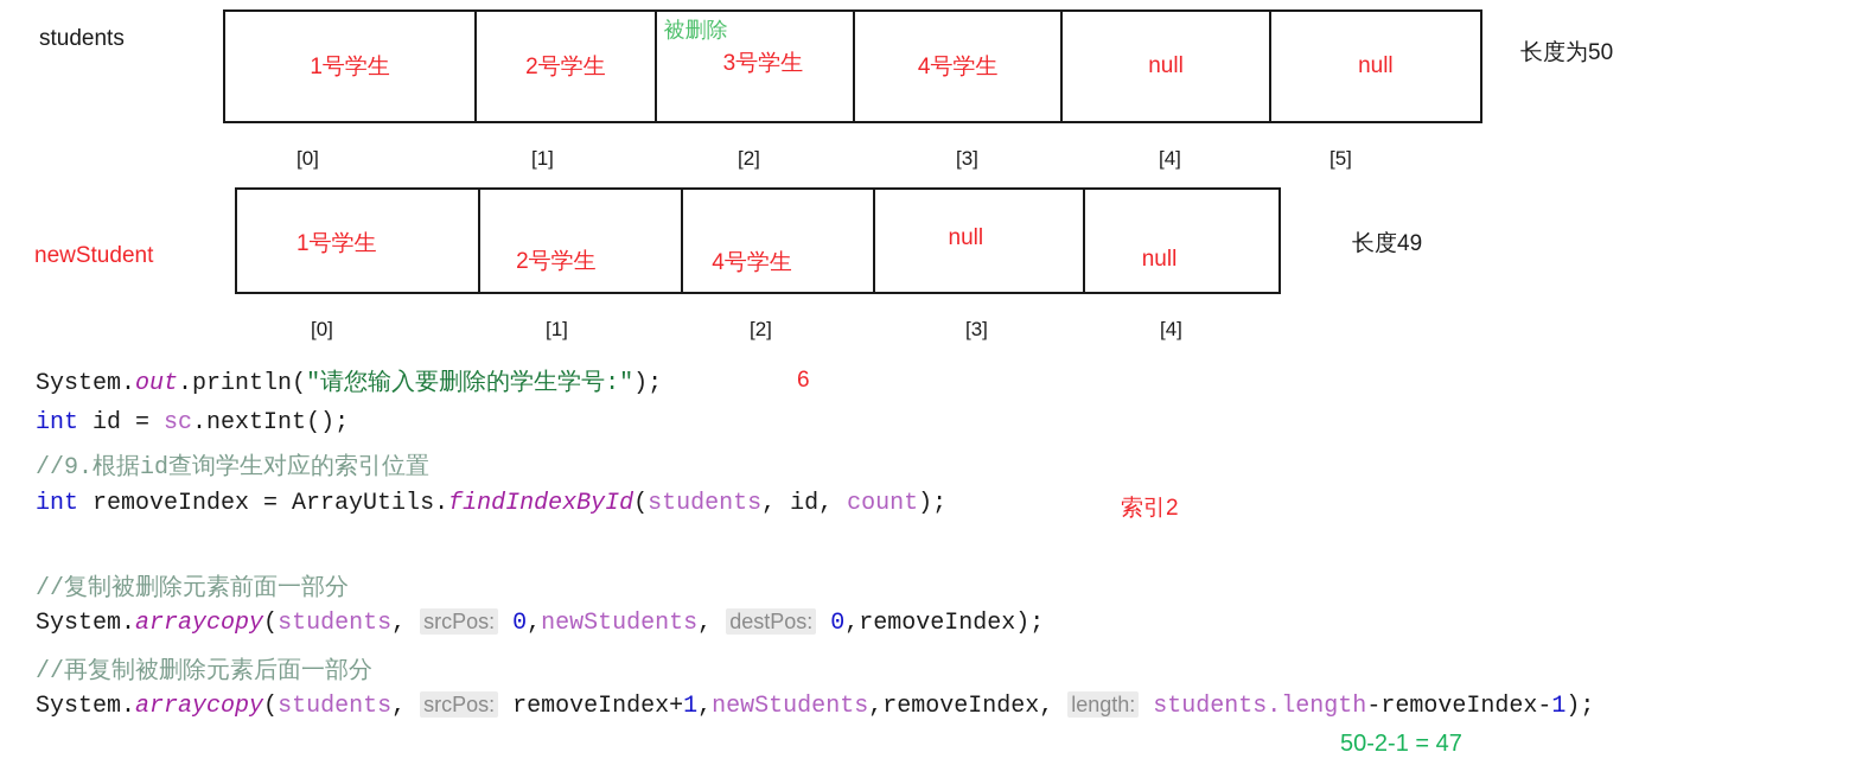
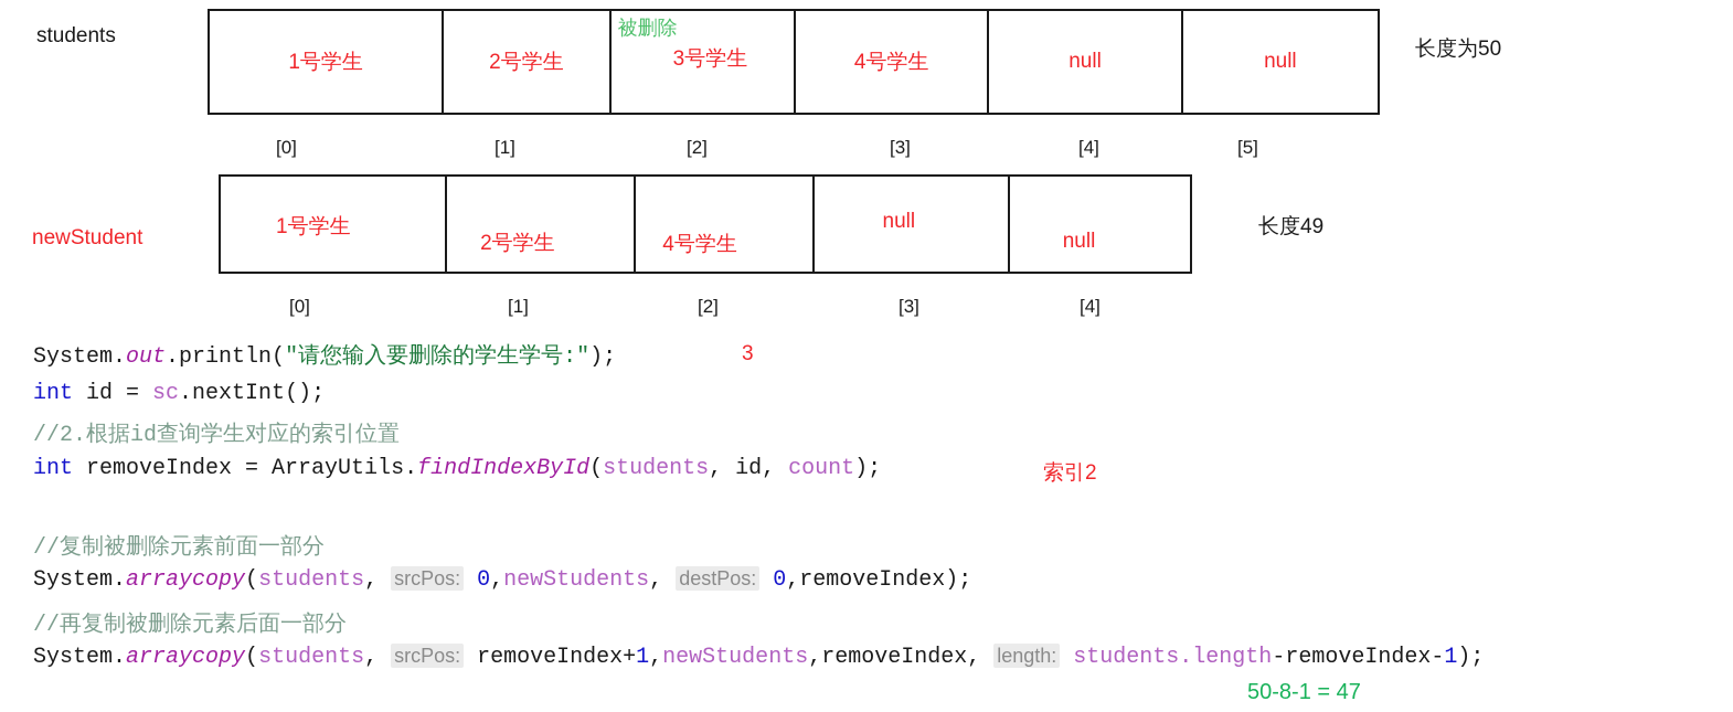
  students
  1号学生
  2号学生
  被删除
  3号学生
  4号学生
  null
  null
  长度为50
  [0]
  [1]
  [2]
  [3]
  [4]
  [5]
  newStudent
  1号学生
  2号学生
  4号学生
  null
  null
  长度49
  [0]
  [1]
  [2]
  [3]
  [4]
  System.out.println("请您输入要删除的学生学号:");
- 6
+ 3
  int id = sc.nextInt();
- //9.根据id查询学生对应的索引位置
+ //2.根据id查询学生对应的索引位置
  int removeIndex = ArrayUtils.findIndexById(students, id, count);
  索引2
  //复制被删除元素前面一部分
  System.arraycopy(students, srcPos: 0,newStudents, destPos: 0,removeIndex);
  //再复制被删除元素后面一部分
  System.arraycopy(students, srcPos: removeIndex+1,newStudents,removeIndex, length: students.length-removeIndex-1);
- 50-2-1 = 47
+ 50-8-1 = 47
